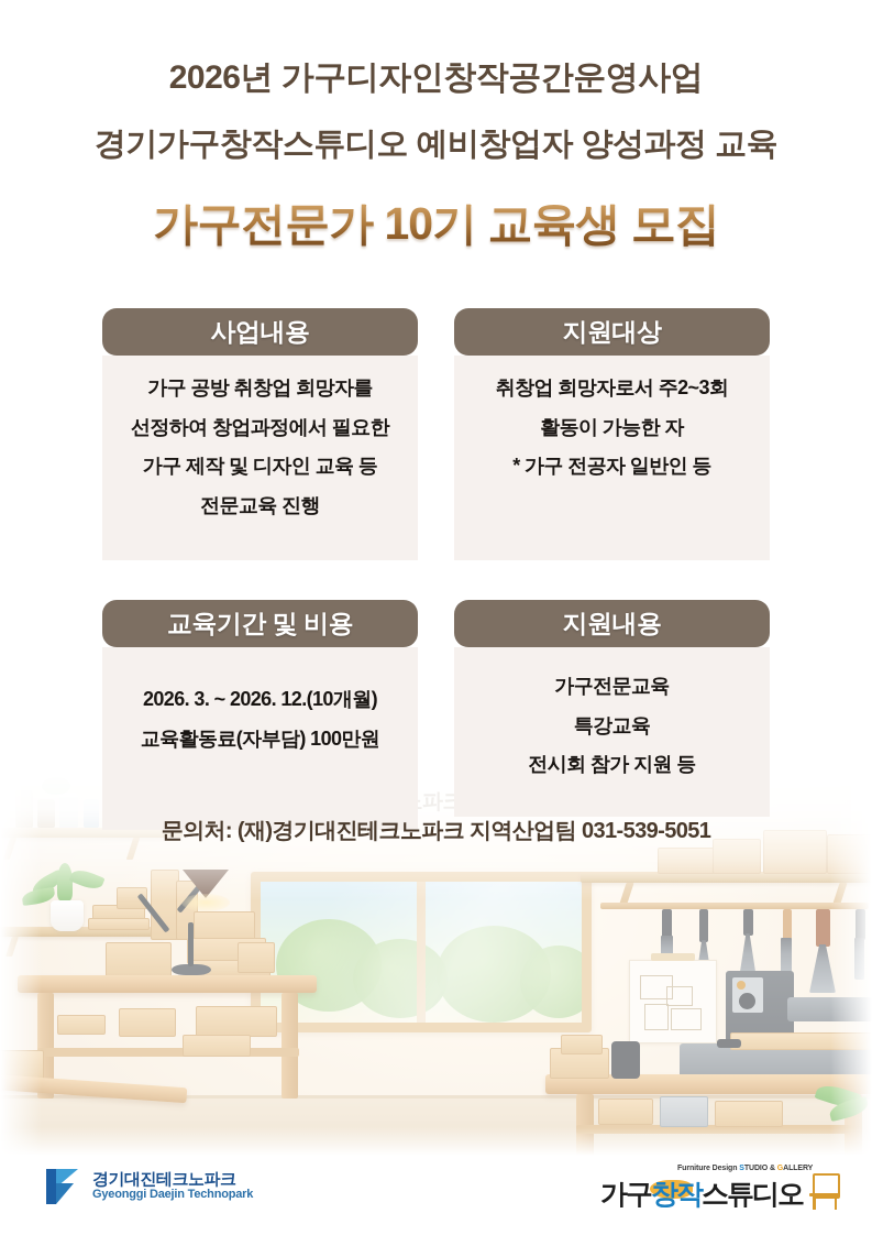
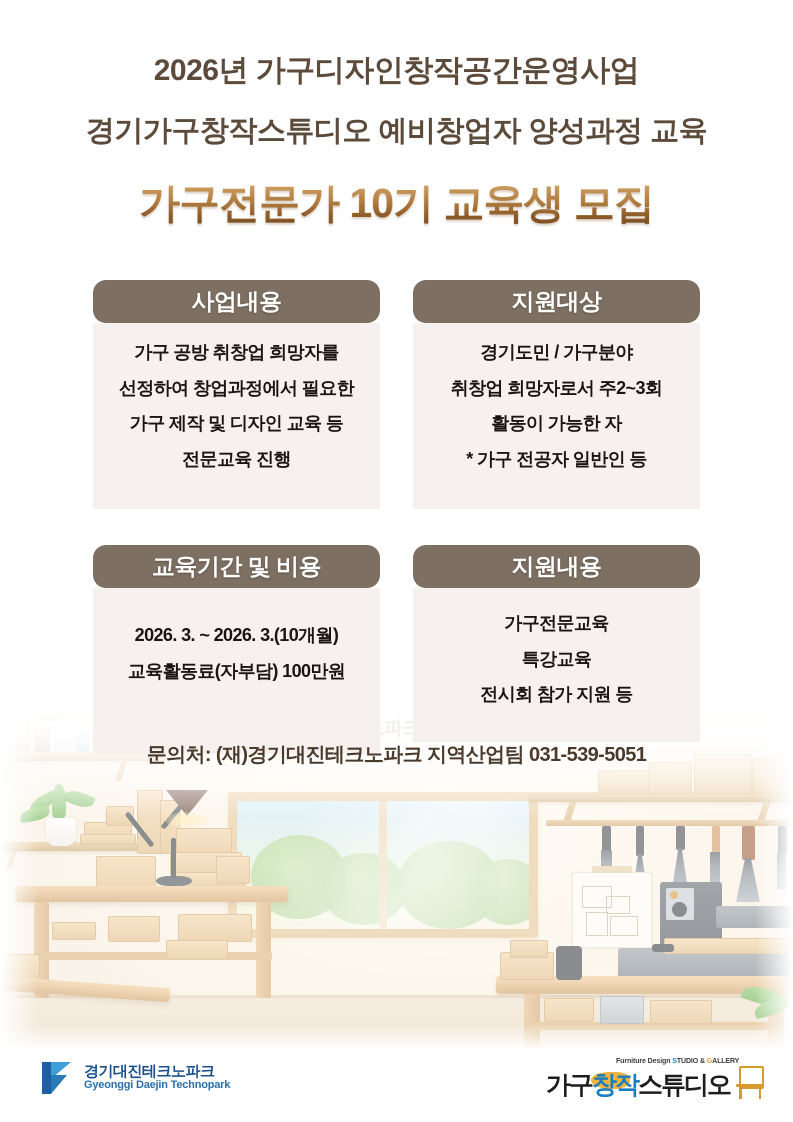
  2026년 가구디자인창작공간운영사업
  경기가구창작스튜디오 예비창업자 양성과정 교육
  가구전문가 10기 교육생 모집
  사업내용
  가구 공방 취창업 희망자를
  선정하여 창업과정에서 필요한
  가구 제작 및 디자인 교육 등
  전문교육 진행
  지원대상
+ 경기도민 / 가구분야
  취창업 희망자로서 주2~3회
  활동이 가능한 자
  * 가구 전공자 일반인 등
  교육기간 및 비용
- 2026. 3. ~ 2026. 12.(10개월)
+ 2026. 3. ~ 2026. 3.(10개월)
  교육활동료(자부담) 100만원
  지원내용
  가구전문교육
  특강교육
  전시회 참가 지원 등
  문의처: (재)경기대진테크노파크 지역산업팀 031-539-5051
  경기대진테크노파크
  Gyeonggi Daejin Technopark
  가구창작스튜디오
